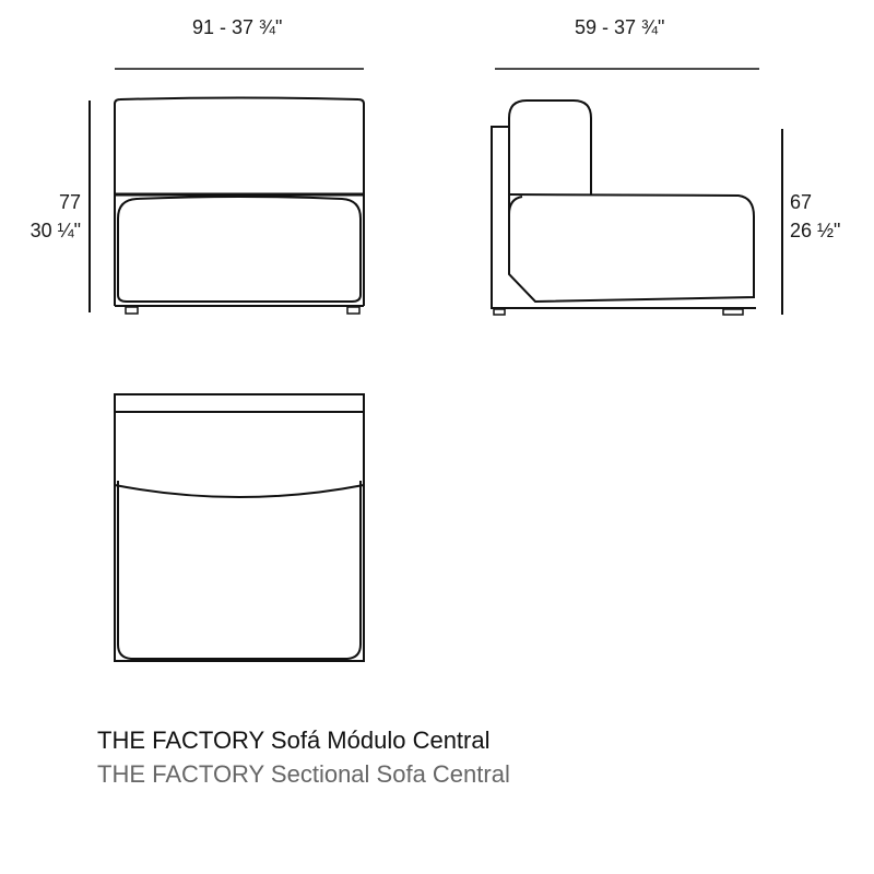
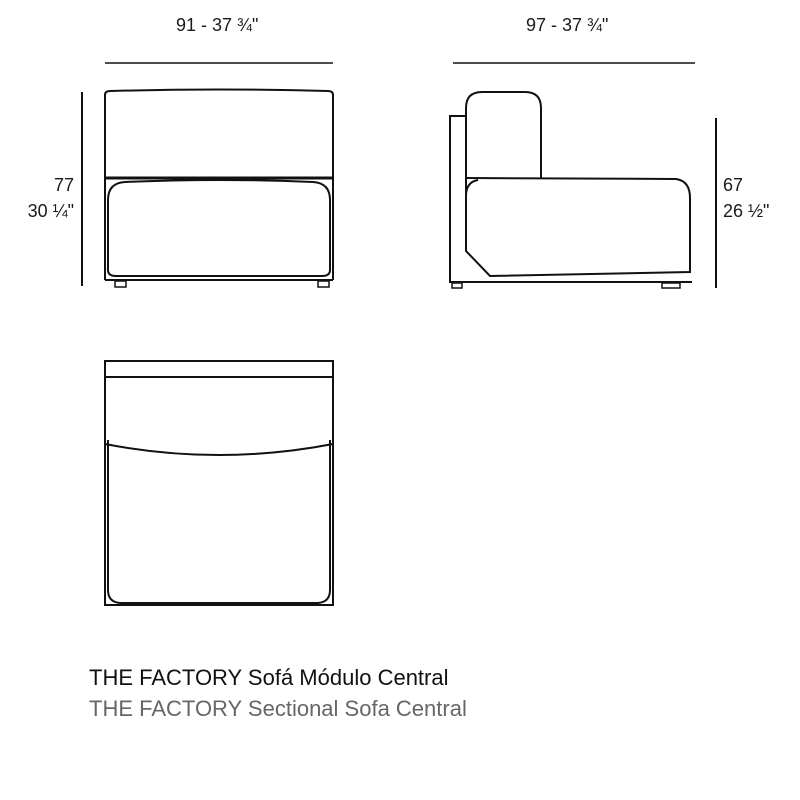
  91 - 37 ¾"
  77
  30 ¼"
- 59 - 37 ¾"
+ 97 - 37 ¾"
  67
  26 ½"
  THE FACTORY Sofá Módulo Central
  THE FACTORY Sectional Sofa Central
